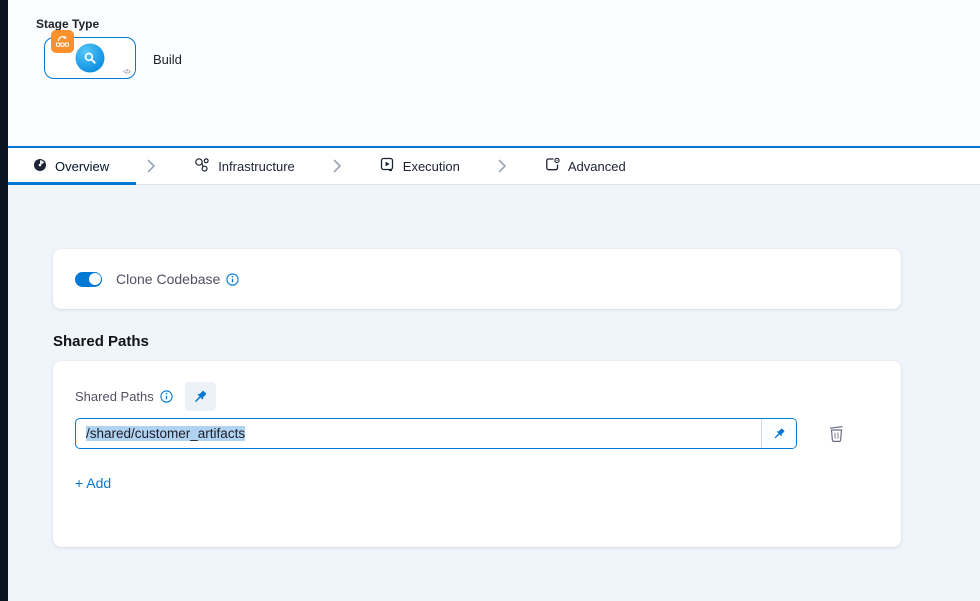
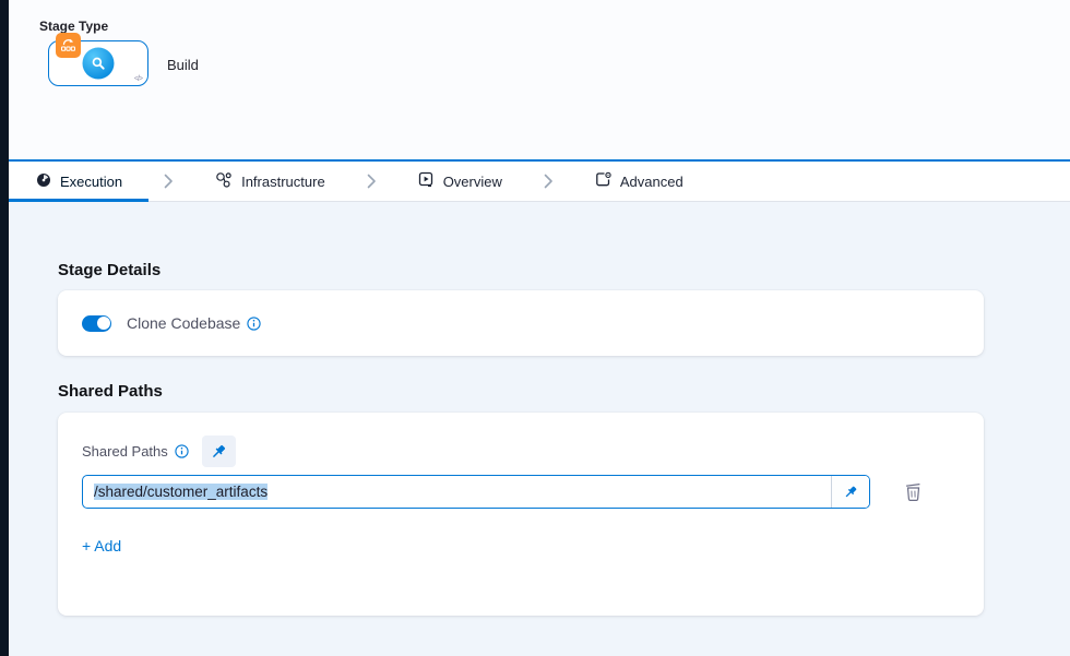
  Stage Type
  Build
- Overview
+ Execution
  Infrastructure
- Execution
+ Overview
  Advanced
+ Stage Details
  Clone Codebase
  Shared Paths
  Shared Paths
  /shared/customer_artifacts
  + Add
